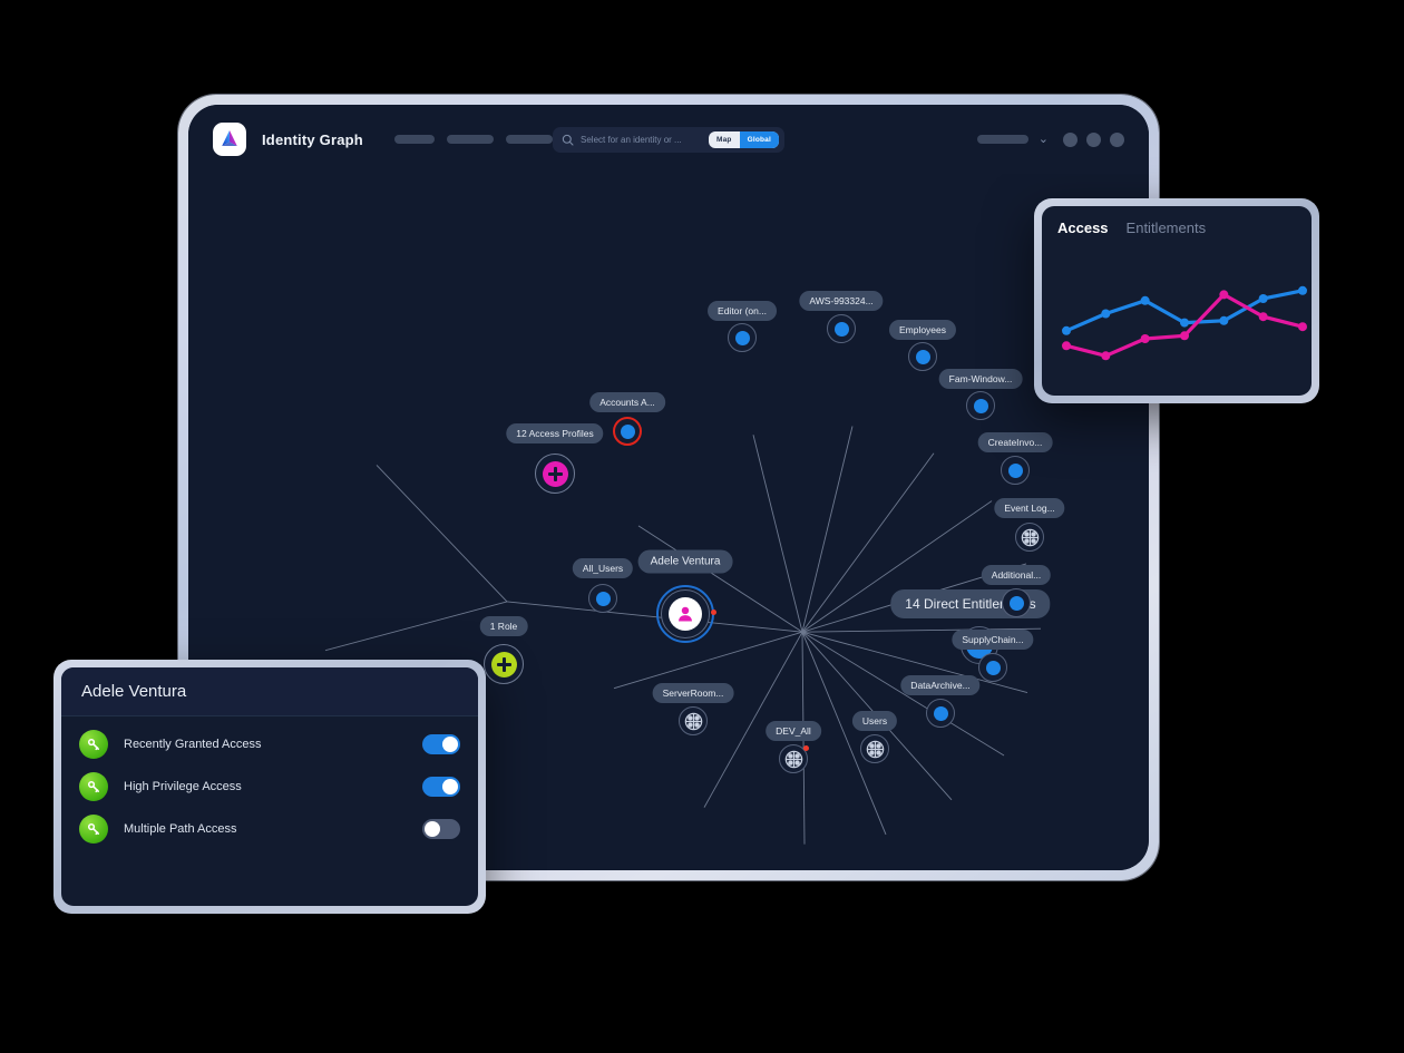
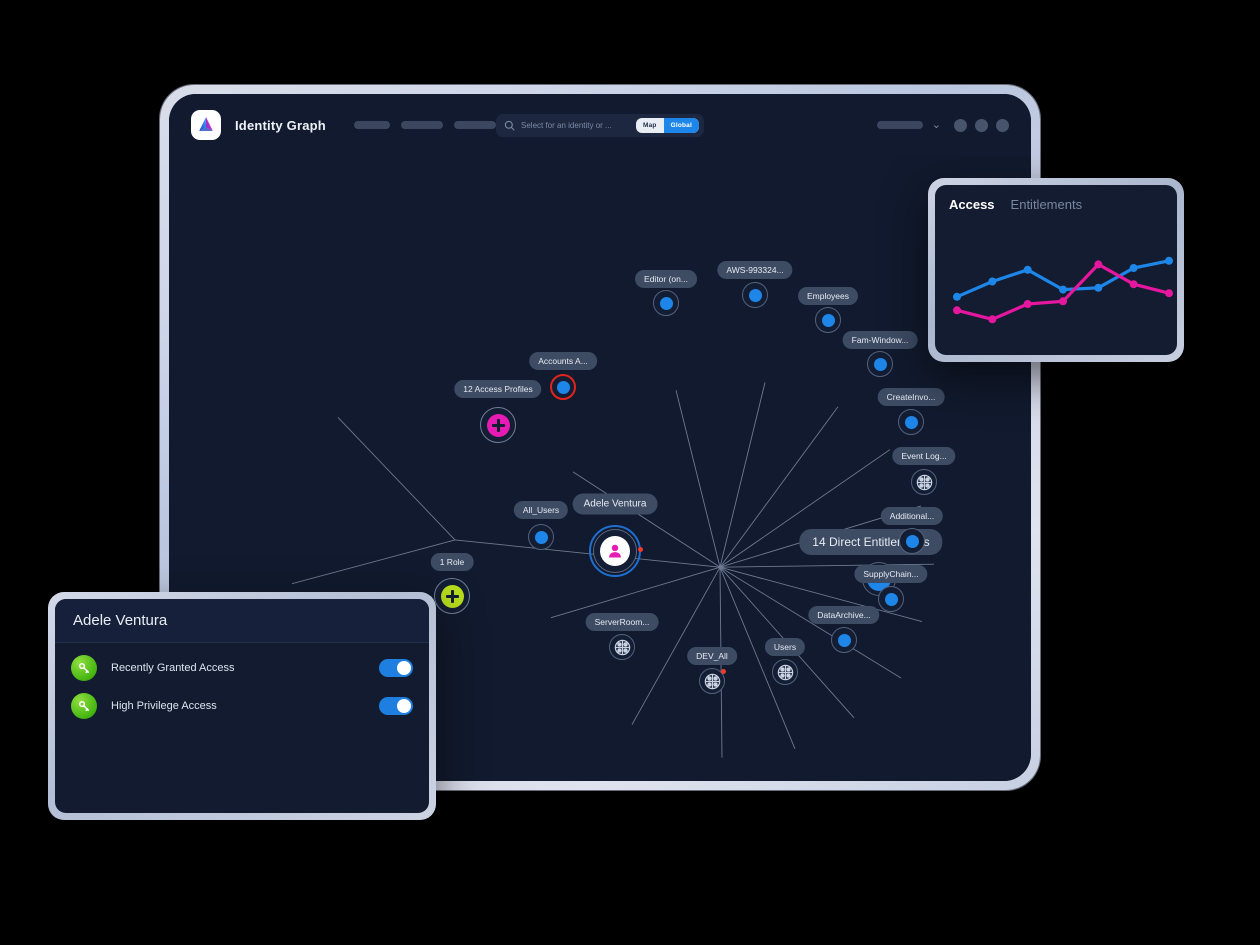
  Identity Graph
  Select for an identity or ...
  ⌄
  12 Access Profiles
  1 Role
  Adele Ventura
  14 Direct Entitles
  Editor (on...
  AWS-993324...
  Employees
  Fam-Window...
  CreateInvo...
  Event Log...
  Additional...
  SupplyChain...
  DataArchive...
  Users
  DEV_All
  ServerRoom...
  All_Users
  Accounts A...
  Access
  Entitlements
  Adele Ventura
  Recently Granted Access
  High Privilege Access
- Multiple Path Access
